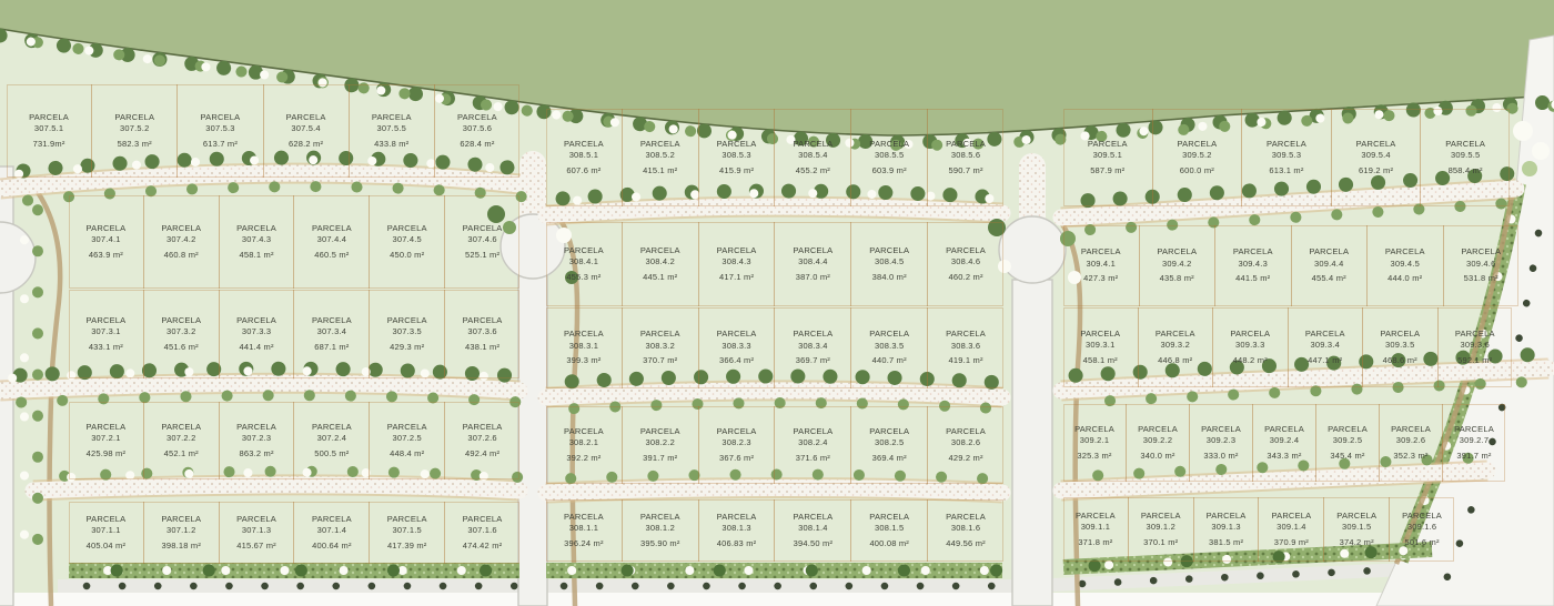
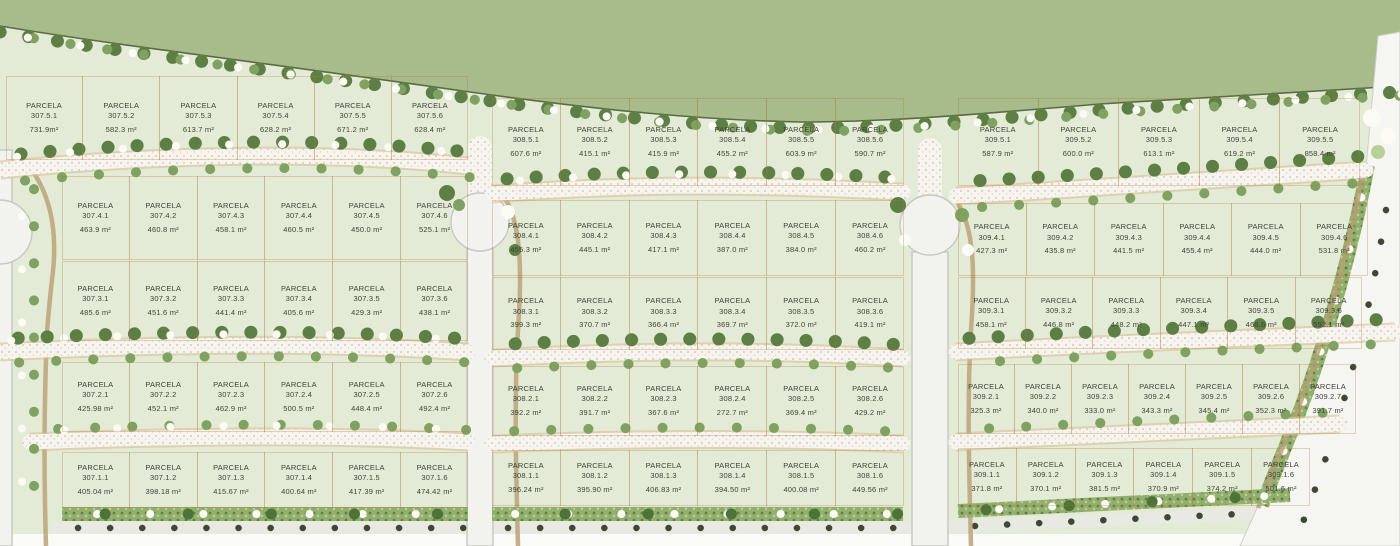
  PARCELA
  307.5.1
  731.9m²
  PARCELA
  307.5.2
  582.3 m²
  PARCELA
  307.5.3
  613.7 m²
  PARCELA
  307.5.4
  628.2 m²
  PARCELA
  307.5.5
- 433.8 m²
+ 671.2 m²
  PARCELA
  307.5.6
  628.4 m²
  PARCELA
  307.4.1
  463.9 m²
  PARCELA
  307.4.2
  460.8 m²
  PARCELA
  307.4.3
  458.1 m²
  PARCELA
  307.4.4
  460.5 m²
  PARCELA
  307.4.5
  450.0 m²
  PARCELA
  307.4.6
  525.1 m²
  PARCELA
  307.3.1
- 433.1 m²
+ 485.6 m²
  PARCELA
  307.3.2
  451.6 m²
  PARCELA
  307.3.3
  441.4 m²
  PARCELA
  307.3.4
- 687.1 m²
+ 405.6 m²
  PARCELA
  307.3.5
  429.3 m²
  PARCELA
  307.3.6
  438.1 m²
  PARCELA
  307.2.1
  425.98 m²
  PARCELA
  307.2.2
  452.1 m²
  PARCELA
  307.2.3
- 863.2 m²
+ 462.9 m²
  PARCELA
  307.2.4
  500.5 m²
  PARCELA
  307.2.5
  448.4 m²
  PARCELA
  307.2.6
  492.4 m²
  PARCELA
  307.1.1
  405.04 m²
  PARCELA
  307.1.2
  398.18 m²
  PARCELA
  307.1.3
  415.67 m²
  PARCELA
  307.1.4
  400.64 m²
  PARCELA
  307.1.5
  417.39 m²
  PARCELA
  307.1.6
  474.42 m²
  PARCELA
  308.5.1
  607.6 m²
  PARCELA
  308.5.2
  415.1 m²
  PARCELA
  308.5.3
  415.9 m²
  PARCELA
  308.5.4
  455.2 m²
  PARCELA
  308.5.5
  603.9 m²
  PARCELA
  308.5.6
  590.7 m²
  PARCELA
  308.4.1
  455.3 m²
  PARCELA
  308.4.2
  445.1 m²
  PARCELA
  308.4.3
  417.1 m²
  PARCELA
  308.4.4
  387.0 m²
  PARCELA
  308.4.5
  384.0 m²
  PARCELA
  308.4.6
  460.2 m²
  PARCELA
  308.3.1
  399.3 m²
  PARCELA
  308.3.2
  370.7 m²
  PARCELA
  308.3.3
  366.4 m²
  PARCELA
  308.3.4
  369.7 m²
  PARCELA
  308.3.5
- 440.7 m²
+ 372.0 m²
  PARCELA
  308.3.6
  419.1 m²
  PARCELA
  308.2.1
  392.2 m²
  PARCELA
  308.2.2
  391.7 m²
  PARCELA
  308.2.3
  367.6 m²
  PARCELA
  308.2.4
- 371.6 m²
+ 272.7 m²
  PARCELA
  308.2.5
  369.4 m²
  PARCELA
  308.2.6
  429.2 m²
  PARCELA
  308.1.1
  396.24 m²
  PARCELA
  308.1.2
  395.90 m²
  PARCELA
  308.1.3
  406.83 m²
  PARCELA
  308.1.4
  394.50 m²
  PARCELA
  308.1.5
  400.08 m²
  PARCELA
  308.1.6
  449.56 m²
  PARCELA
  309.5.1
  587.9 m²
  PARCELA
  309.5.2
  600.0 m²
  PARCELA
  309.5.3
  613.1 m²
  PARCELA
  309.5.4
  619.2 m²
  PARCELA
  309.5.5
  858.4 m²
  PARCELA
  309.4.1
  427.3 m²
  PARCELA
  309.4.2
  435.8 m²
  PARCELA
  309.4.3
  441.5 m²
  PARCELA
  309.4.4
  455.4 m²
  PARCELA
  309.4.5
  444.0 m²
  PARCELA
  309.4.6
  531.8 m²
  PARCELA
  309.3.1
  458.1 m²
  PARCELA
  309.3.2
  446.8 m²
  PARCELA
  309.3.3
  448.2 m²
  PARCELA
  309.3.4
  447.1 m²
  PARCELA
  309.3.5
  468.6 m²
  PARCELA
  309.3.6
  592.1 m²
  PARCELA
  309.2.1
  325.3 m²
  PARCELA
  309.2.2
  340.0 m²
  PARCELA
  309.2.3
  333.0 m²
  PARCELA
  309.2.4
  343.3 m²
  PARCELA
  309.2.5
  345.4 m²
  PARCELA
  309.2.6
  352.3 m²
  PARCELA
  309.2.7
  391.7 m²
  PARCELA
  309.1.1
  371.8 m²
  PARCELA
  309.1.2
  370.1 m²
  PARCELA
  309.1.3
  381.5 m²
  PARCELA
  309.1.4
  370.9 m²
  PARCELA
  309.1.5
  374.2 m²
  PARCELA
  309.1.6
  501.6 m²
